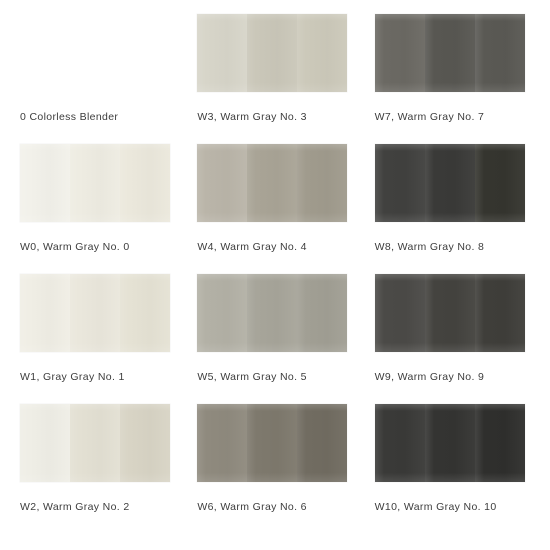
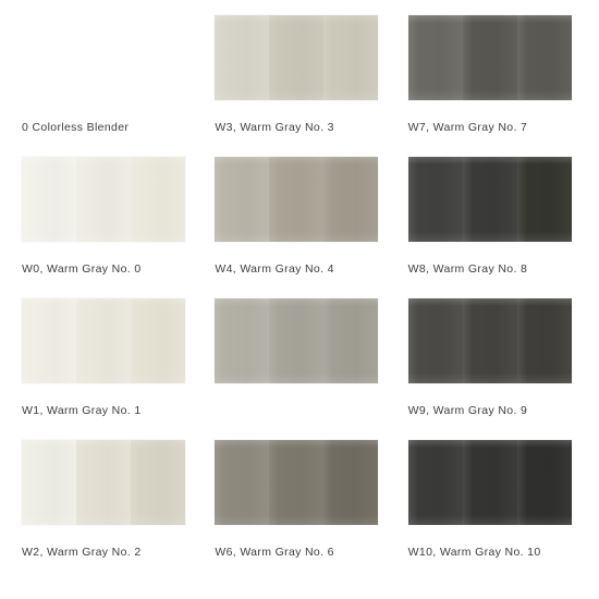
  0 Colorless Blender
  W3, Warm Gray No. 3
  W7, Warm Gray No. 7
  W0, Warm Gray No. 0
  W4, Warm Gray No. 4
  W8, Warm Gray No. 8
- W1, Gray Gray No. 1
+ W1, Warm Gray No. 1
- W5, Warm Gray No. 5
  W9, Warm Gray No. 9
  W2, Warm Gray No. 2
  W6, Warm Gray No. 6
  W10, Warm Gray No. 10
